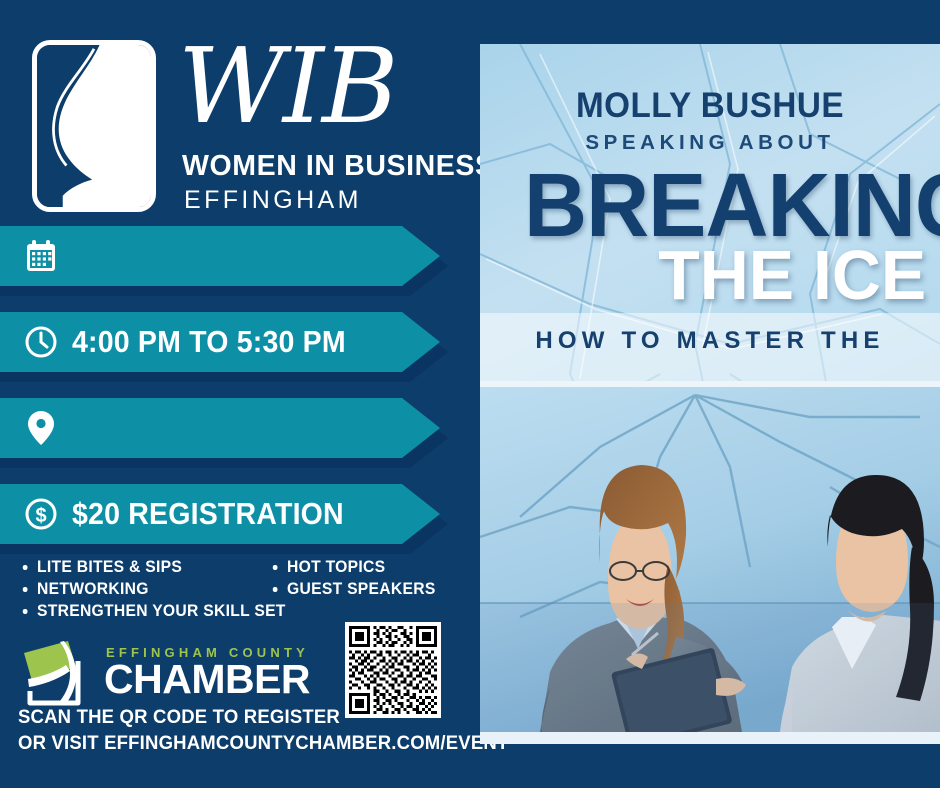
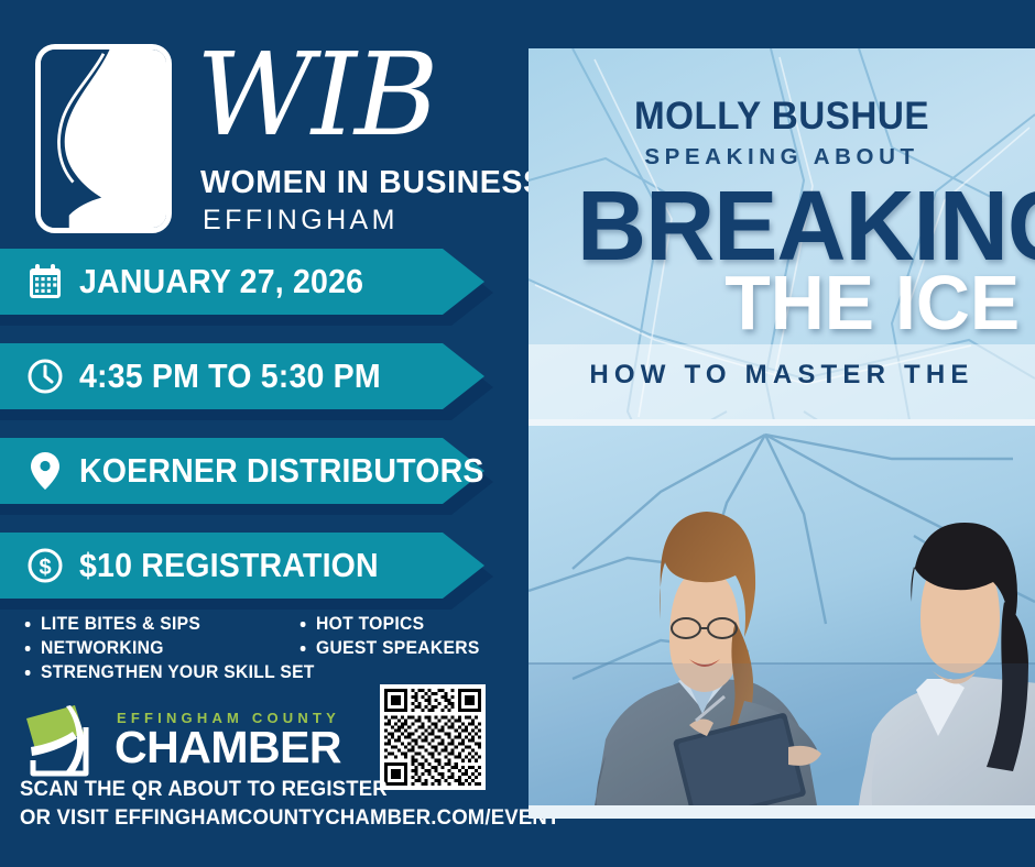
  WIB
  WOMEN IN BUSINES
  EFFINGHAM
+ JANUARY 27, 2026
- 4:00 PM TO 5:30 PM
+ 4:35 PM TO 5:30 PM
+ KOERNER DISTRIBUTORS
  $
- $20 REGISTRATION
+ $10 REGISTRATION
  LITE BITES & SIPS
  NETWORKING
  STRENGTHEN YOUR SKILL SET
  HOT TOPICS
  GUEST SPEAKERS
  EFFINGHAM COUNTY
  CHAMBER
- SCAN THE QR CODE TO REGISTER
+ SCAN THE QR ABOUT TO REGISTER
  OR VISIT EFFINGHAMCOUNTYCHAMBER.COM/EVE
  MOLLY BUSHUE
  SPEAKING ABOUT
  BREAKIN
  THE ICE
  HOW TO MASTER THE
